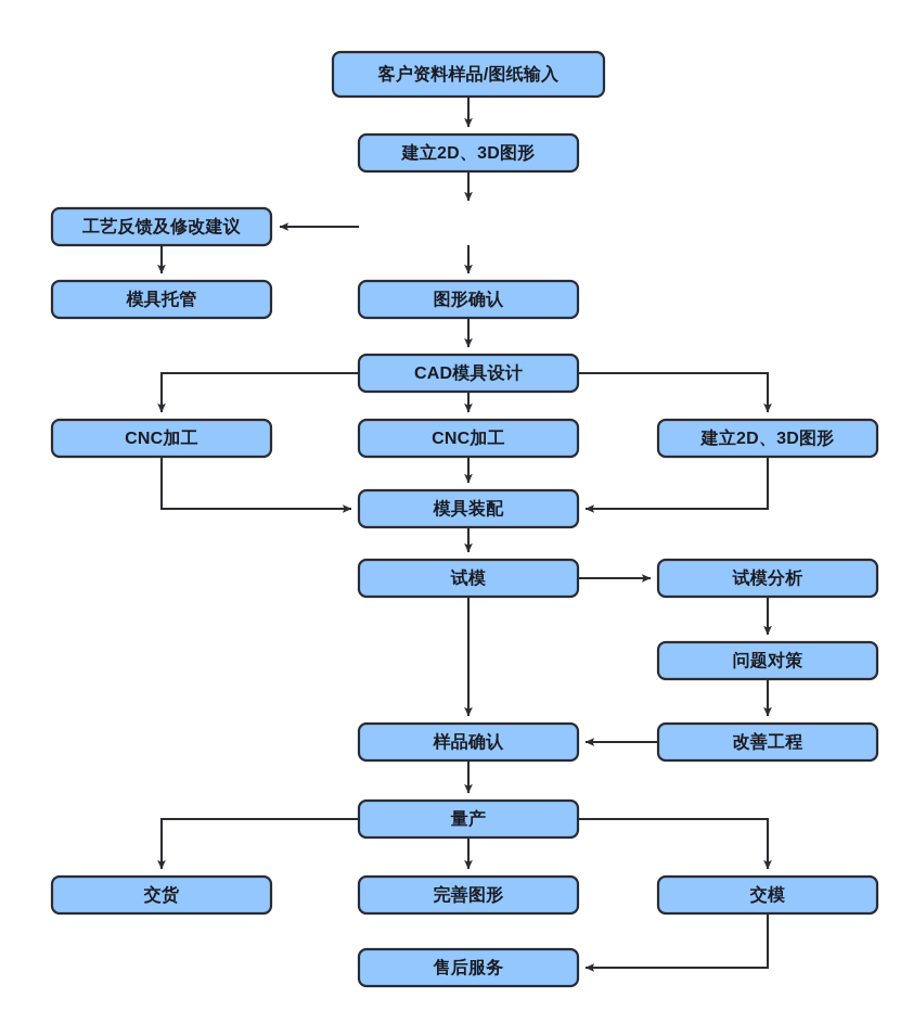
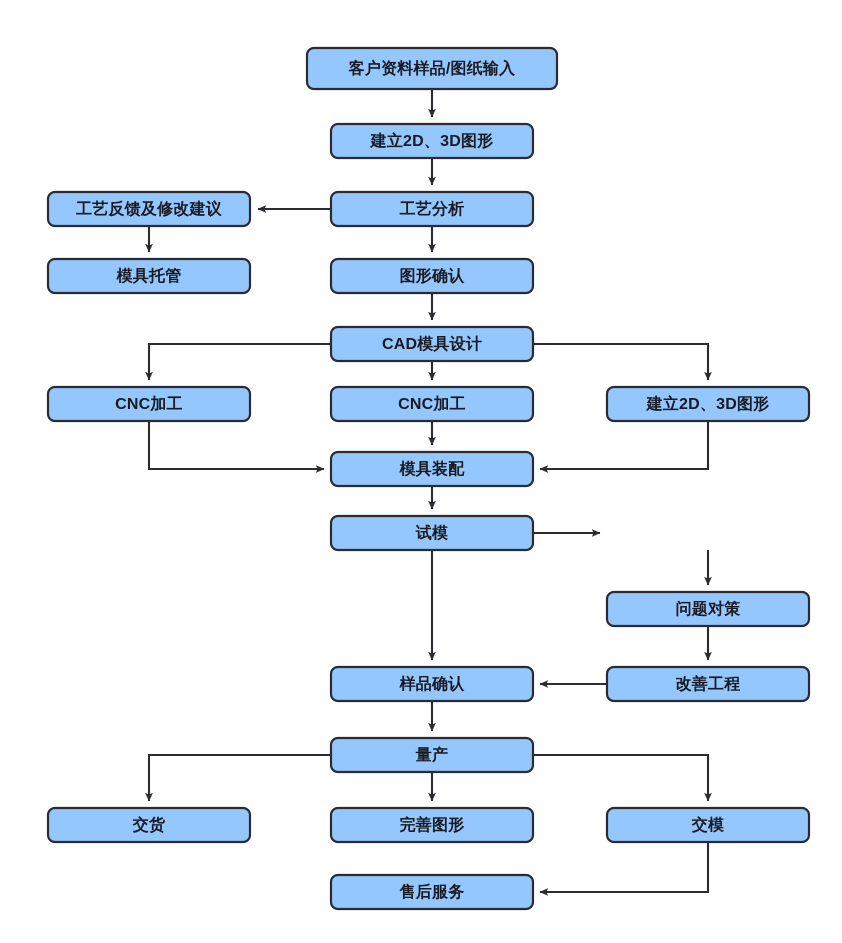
  客户资料样品/图纸输入
  建立2D、3D图形
+ 工艺分析
  工艺反馈及修改建议
  模具托管
  图形确认
  CAD模具设计
  CNC加工
  CNC加工
  建立2D、3D图形
  模具装配
  试模
- 试模分析
  问题对策
  改善工程
  样品确认
  量产
  交货
  完善图形
  交模
  售后服务
